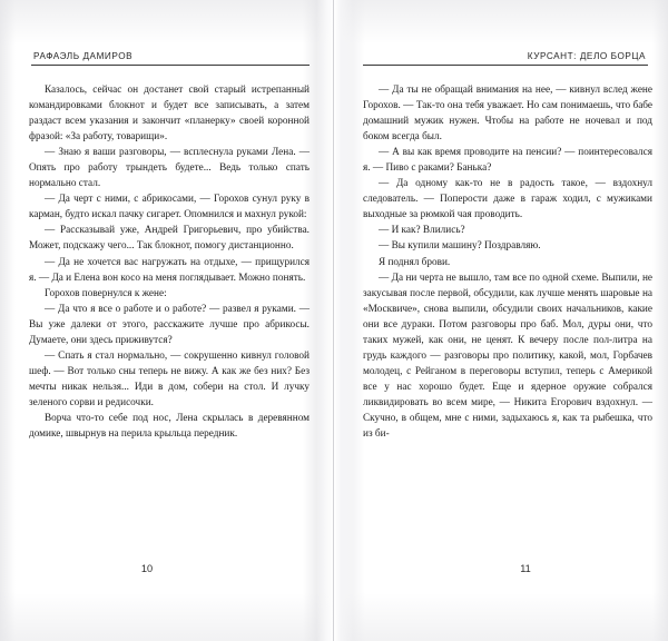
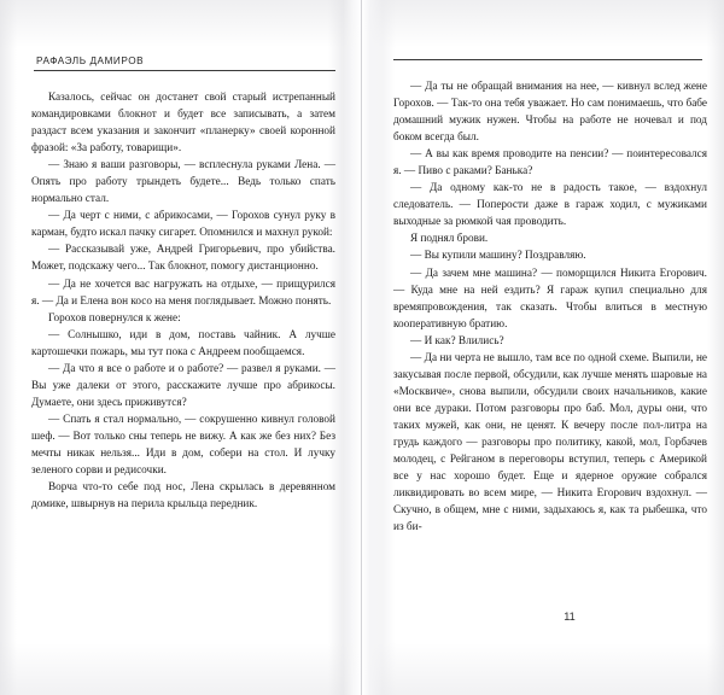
  РАФАЭЛЬ ДАМИРОВ
  Казалось, сейчас он достанет свой старый истрепанный командировками блокнот и будет все записывать, а затем раздаст всем указания и закончит «планерку» своей коронной фразой: «За работу, товарищи».
  — Знаю я ваши разговоры, — всплеснула руками Лена. — Опять про работу трындеть будете... Ведь только спать нормально стал.
  — Да черт с ними, с абрикосами, — Горохов сунул руку в карман, будто искал пачку сигарет. Опомнился и махнул рукой:
  — Рассказывай уже, Андрей Григорьевич, про убийства. Может, подскажу чего... Так блокнот, помогу дистанционно.
  — Да не хочется вас нагружать на отдыхе, — прищурился я. — Да и Елена вон косо на меня поглядывает. Можно понять.
  Горохов повернулся к жене:
+ — Солнышко, иди в дом, поставь чайник. А лучше картошечки пожарь, мы тут пока с Андреем пообщаемся.
  — Да что я все о работе и о работе? — развел я руками. — Вы уже далеки от этого, расскажите лучше про абрикосы. Думаете, они здесь приживутся?
  — Спать я стал нормально, — сокрушенно кивнул головой шеф. — Вот только сны теперь не вижу. А как же без них? Без мечты никак нельзя... Иди в дом, собери на стол. И лучку зеленого сорви и редисочки.
  Ворча что-то себе под нос, Лена скрылась в деревянном домике, швырнув на перила крыльца передник.
- 10
- КУРСАНТ: ДЕЛО БОРЦА
  — Да ты не обращай внимания на нее, — кивнул вслед жене Горохов. — Так-то она тебя уважает. Но сам понимаешь, что бабе домашний мужик нужен. Чтобы на работе не ночевал и под боком всегда был.
  — А вы как время проводите на пенсии? — поинтересовался я. — Пиво с раками? Банька?
  — Да одному как-то не в радость такое, — вздохнул следователь. — Поперости даже в гараж ходил, с мужиками выходные за рюмкой чая проводить.
- — И как? Влились?
+ Я поднял брови.
  — Вы купили машину? Поздравляю.
+ — Да зачем мне машина? — поморщился Никита Егорович. — Куда мне на ней ездить? Я гараж купил специально для времяпровождения, так сказать. Чтобы влиться в местную кооперативную братию.
- Я поднял брови.
+ — И как? Влились?
  — Да ни черта не вышло, там все по одной схеме. Выпили, не закусывая после первой, обсудили, как лучше менять шаровые на «Москвиче», снова выпили, обсудили своих начальников, какие они все дураки. Потом разговоры про баб. Мол, дуры они, что таких мужей, как они, не ценят. К вечеру после пол-литра на грудь каждого — разговоры про политику, какой, мол, Горбачев молодец, с Рейганом в переговоры вступил, теперь с Америкой все у нас хорошо будет. Еще и ядерное оружие собрался ликвидировать во всем мире, — Никита Егорович вздохнул. — Скучно, в общем, мне с ними, задыхаюсь я, как та рыбешка, что из би-
  11
